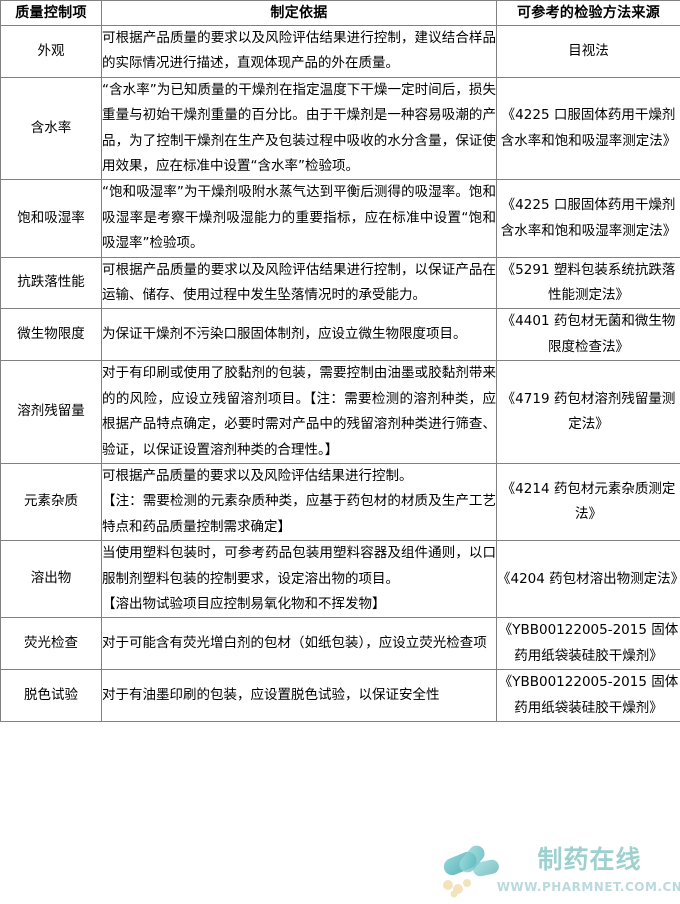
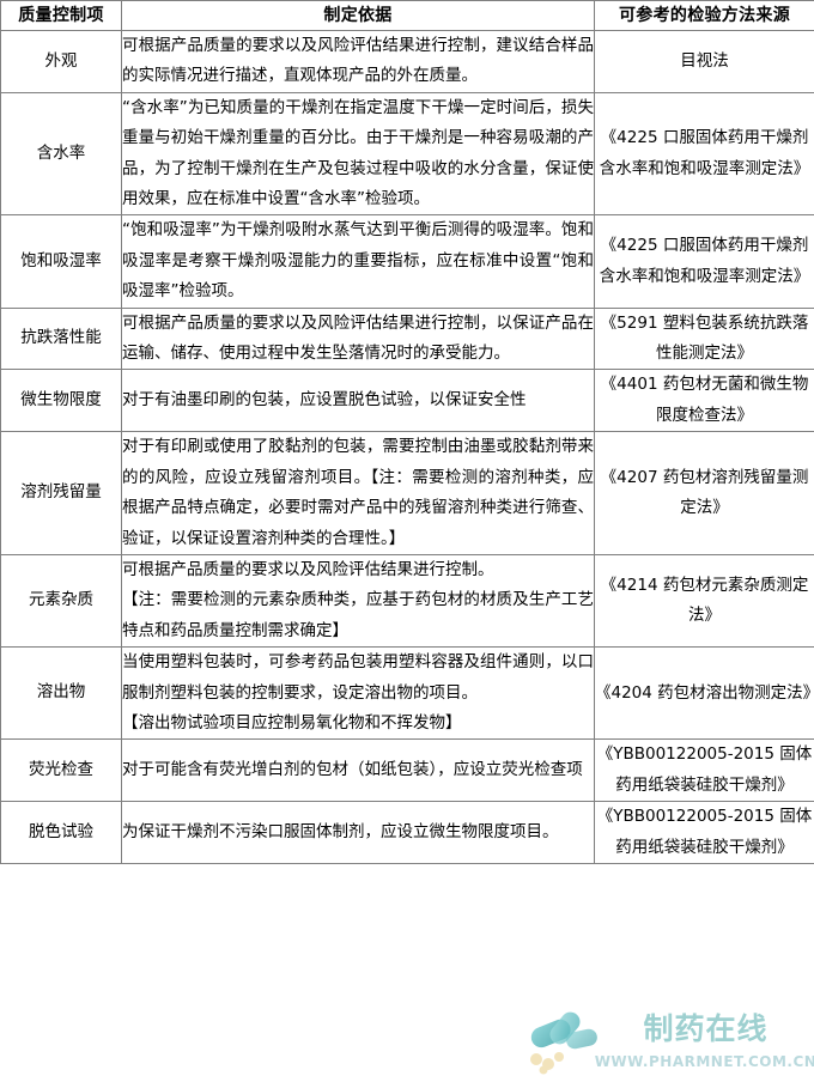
  质量控制项	制定依据	可参考的检验方法来源
  外观	可根据产品质量的要求以及风险评估结果进行控制，建议结合样品的实际情况进行描述，直观体现产品的外在质量。	目视法
  含水率	“含水率”为已知质量的干燥剂在指定温度下干燥一定时间后，损失重量与初始干燥剂重量的百分比。由于干燥剂是一种容易吸潮的产品，为了控制干燥剂在生产及包装过程中吸收的水分含量，保证使用效果，应在标准中设置“含水率”检验项。	《4225 口服固体药用干燥剂含水率和饱和吸湿率测定法》
  饱和吸湿率	“饱和吸湿率”为干燥剂吸附水蒸气达到平衡后测得的吸湿率。饱和吸湿率是考察干燥剂吸湿能力的重要指标，应在标准中设置“饱和吸湿率”检验项。	《4225 口服固体药用干燥剂含水率和饱和吸湿率测定法》
  抗跌落性能	可根据产品质量的要求以及风险评估结果进行控制，以保证产品在运输、储存、使用过程中发生坠落情况时的承受能力。	《5291 塑料包装系统抗跌落性能测定法》
- 微生物限度	为保证干燥剂不污染口服固体制剂，应设立微生物限度项目。	《4401 药包材无菌和微生物限度检查法》
+ 微生物限度	对于有油墨印刷的包装，应设置脱色试验，以保证安全性	《4401 药包材无菌和微生物限度检查法》
- 溶剂残留量	对于有印刷或使用了胶黏剂的包装，需要控制由油墨或胶黏剂带来的的风险，应设立残留溶剂项目。【注：需要检测的溶剂种类，应根据产品特点确定，必要时需对产品中的残留溶剂种类进行筛查、验证，以保证设置溶剂种类的合理性。】	《4719 药包材溶剂残留量测定法》
+ 溶剂残留量	对于有印刷或使用了胶黏剂的包装，需要控制由油墨或胶黏剂带来的的风险，应设立残留溶剂项目。【注：需要检测的溶剂种类，应根据产品特点确定，必要时需对产品中的残留溶剂种类进行筛查、验证，以保证设置溶剂种类的合理性。】	《4207 药包材溶剂残留量测定法》
  元素杂质	可根据产品质量的要求以及风险评估结果进行控制。【注：需要检测的元素杂质种类，应基于药包材的材质及生产工艺特点和药品质量控制需求确定】	《4214 药包材元素杂质测定法》
  溶出物	当使用塑料包装时，可参考药品包装用塑料容器及组件通则，以口服制剂塑料包装的控制要求，设定溶出物的项目。【溶出物试验项目应控制易氧化物和不挥发物】	《4204 药包材溶出物测定法》
  荧光检查	对于可能含有荧光增白剂的包材（如纸包装），应设立荧光检查项	《YBB00122005-2015 固体药用纸袋装硅胶干燥剂》
- 脱色试验	对于有油墨印刷的包装，应设置脱色试验，以保证安全性	《YBB00122005-2015 固体药用纸袋装硅胶干燥剂》
+ 脱色试验	为保证干燥剂不污染口服固体制剂，应设立微生物限度项目。	《YBB00122005-2015 固体药用纸袋装硅胶干燥剂》
  制药在线
  WWW.PHARMNET.COM.CN
